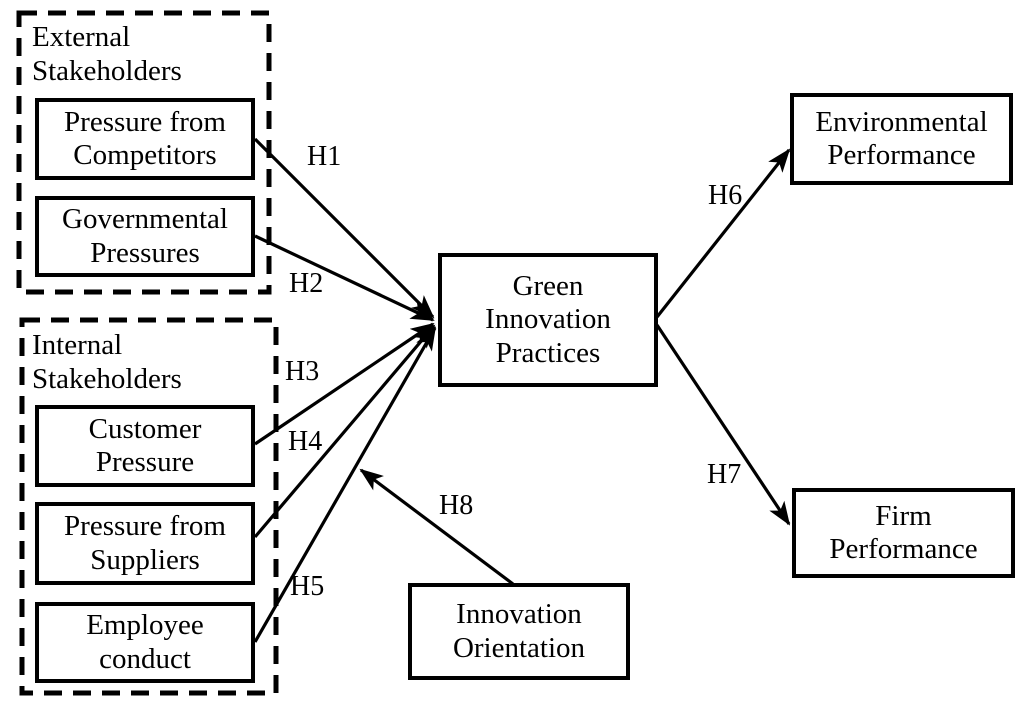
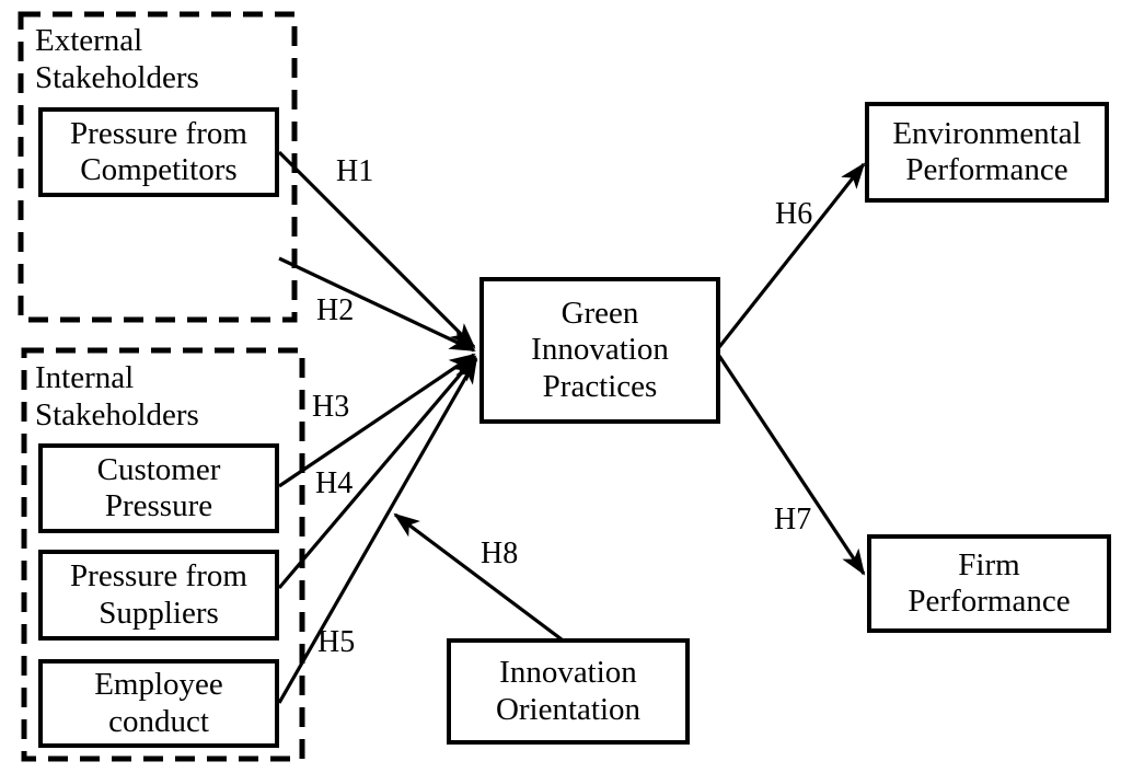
  External
  Stakeholders
  Internal
  Stakeholders
  Pressure from
  Competitors
- Governmental
- Pressures
  Customer
  Pressure
  Pressure from
  Suppliers
  Employee
  conduct
  Green
  Innovation
  Practices
  Environmental
  Performance
  Firm
  Performance
  Innovation
  Orientation
  H1
  H2
  H3
  H4
  H5
  H6
  H7
  H8
